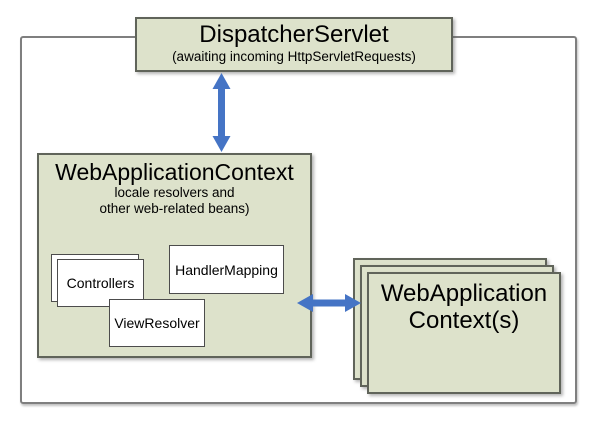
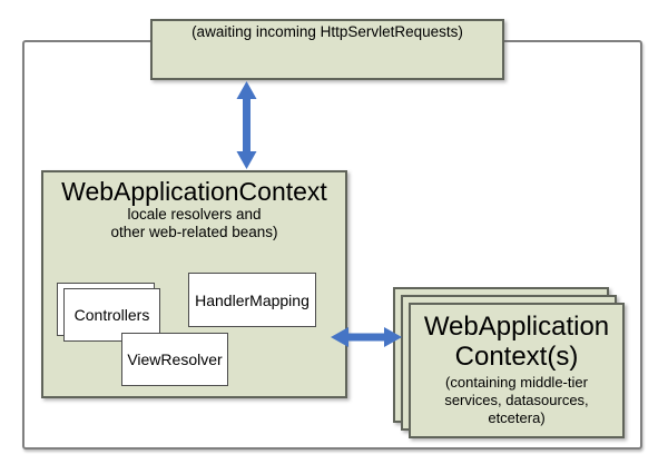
- DispatcherServlet
  (awaiting incoming HttpServletRequests)
  WebApplicationContext
  locale resolvers and
  other web-related beans)
  Controllers
  HandlerMapping
  ViewResolver
  WebApplication
  Context(s)
+ (containing middle-tier
+ services, datasources,
+ etcetera)
